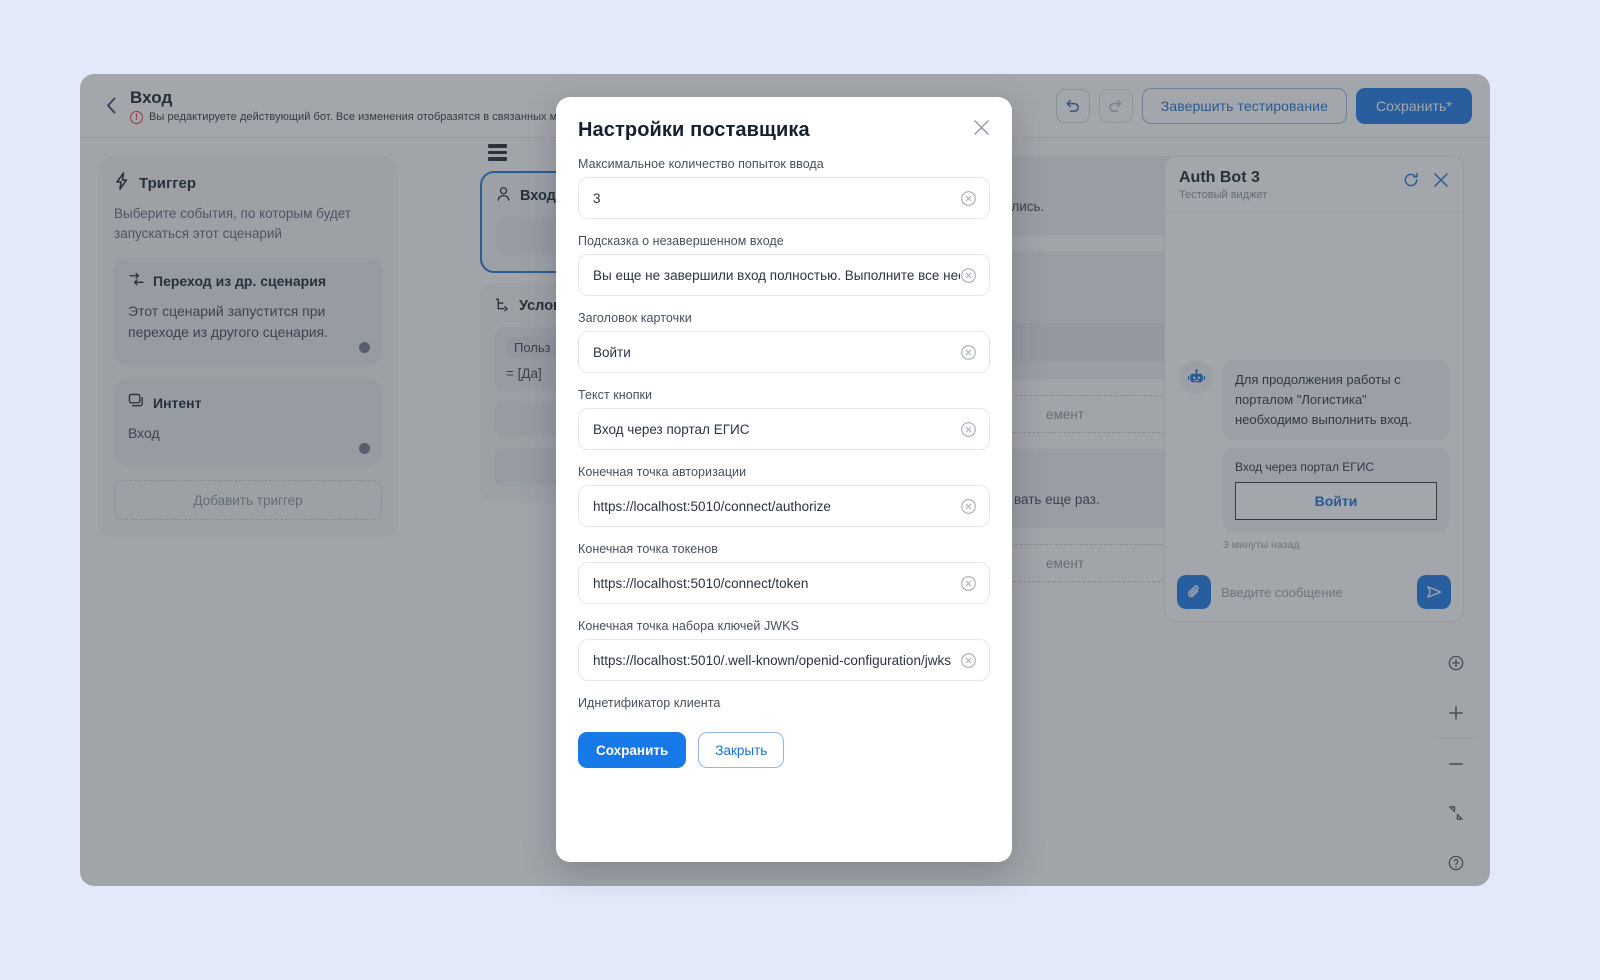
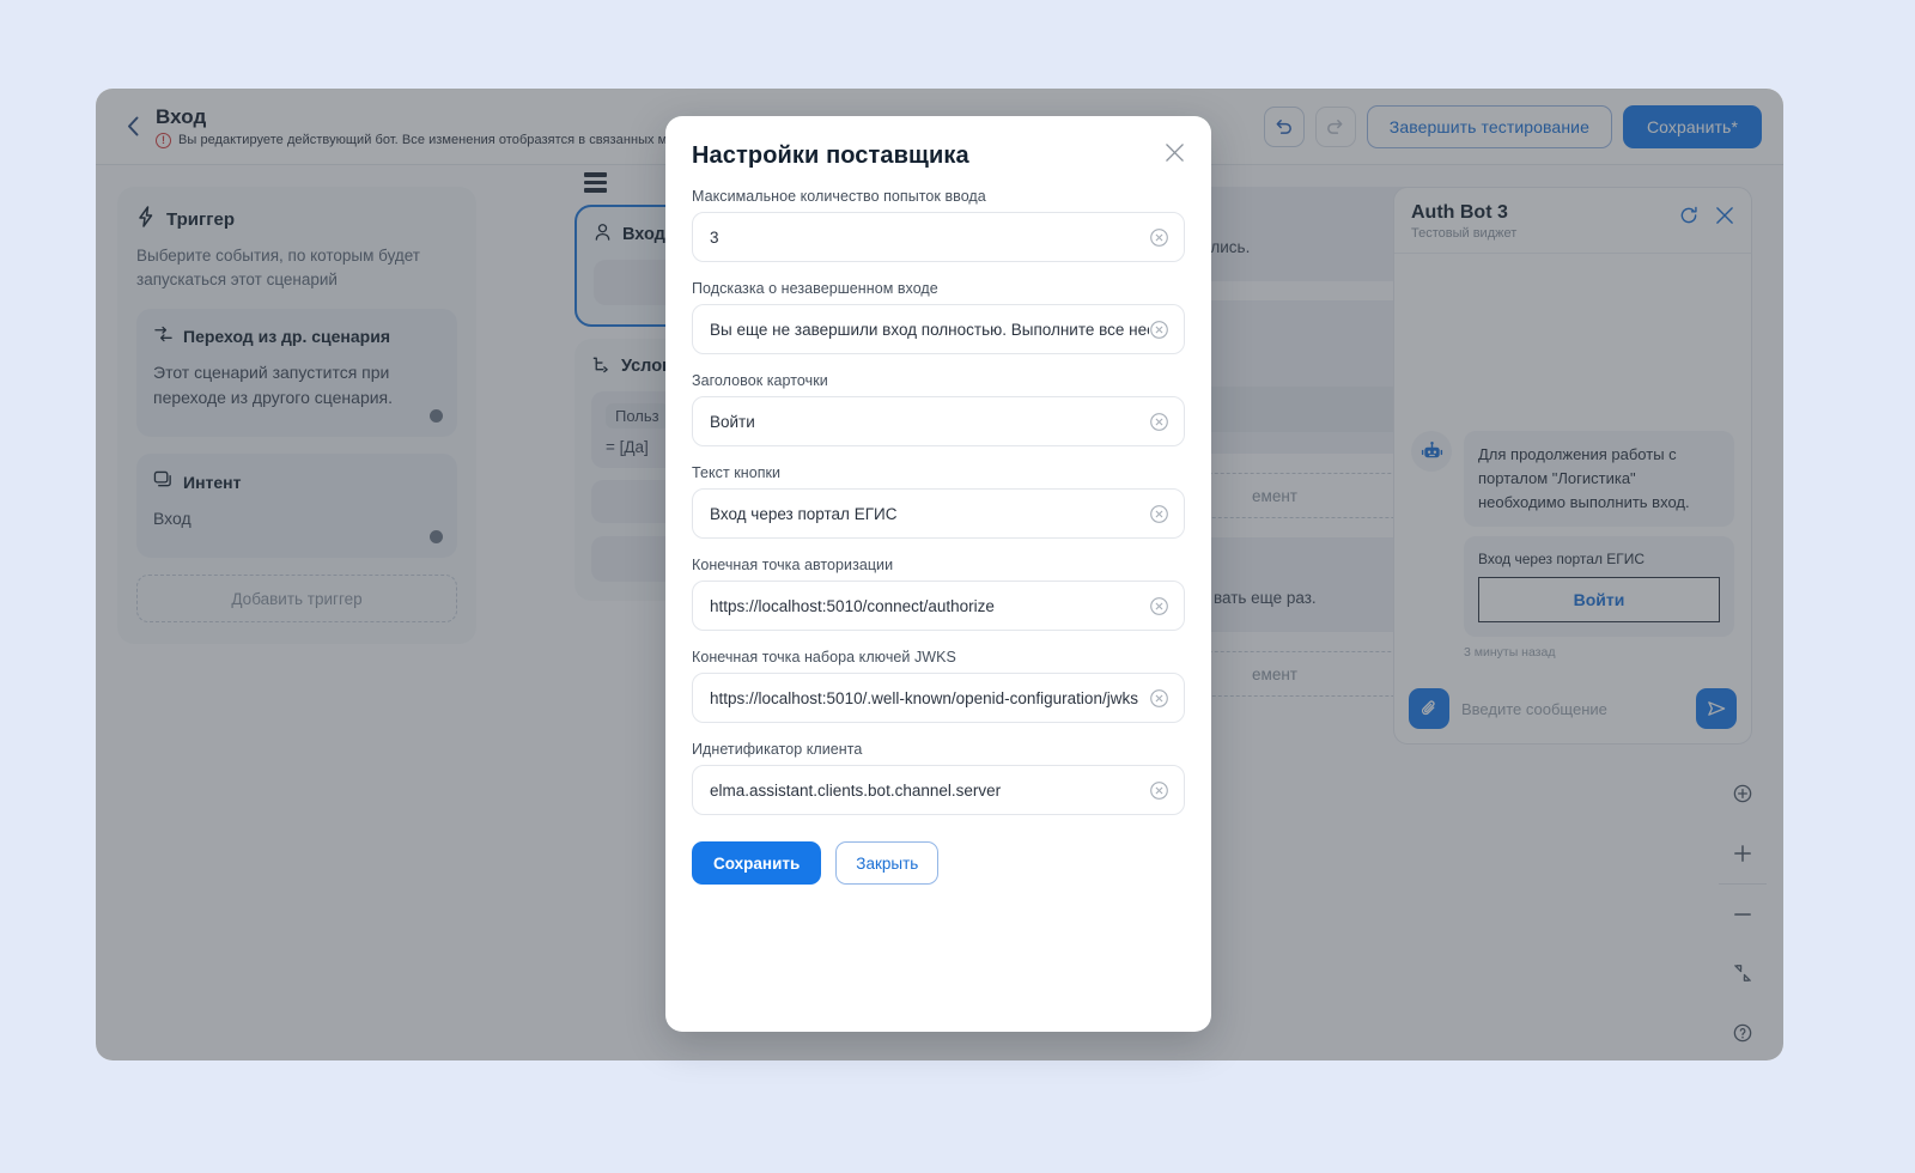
  Вход
  !
  Вы редактируете действующий бот. Все изменения отобразятся в связанных м
  Завершить тестирование
  Сохранить*
  Триггер
  Выберите события, по которым будет запускаться этот сценарий
  Переход из др. сценария
  Этот сценарий запустится при переходе из другого сценария.
  Интент
  Вход
  Добавить триггер
  Вход
  Польз
  = [Да]
  емент
  емент
  Auth Bot 3
  Тестовый виджет
  Для продолжения работы с порталом "Логистика" необходимо выполнить вход.
  Вход через портал ЕГИС
  Войти
  3 минуты назад
  Введите сообщение
  Настройки поставщика
  Максимальное количество попыток ввода
  3
  Подсказка о незавершенном входе
  Вы еще не завершили вход полностью. Выполните все не
  Заголовок карточки
  Войти
  Текст кнопки
  Вход через портал ЕГИС
  Конечная точка авторизации
  https://localhost:5010/connect/authorize
- Конечная точка токенов
- https://localhost:5010/connect/token
  Конечная точка набора ключей JWKS
  https://localhost:5010/.well-known/openid-configuration/jwks
  Иднетификатор клиента
+ elma.assistant.clients.bot.channel.server
  Сохранить
  Закрыть
